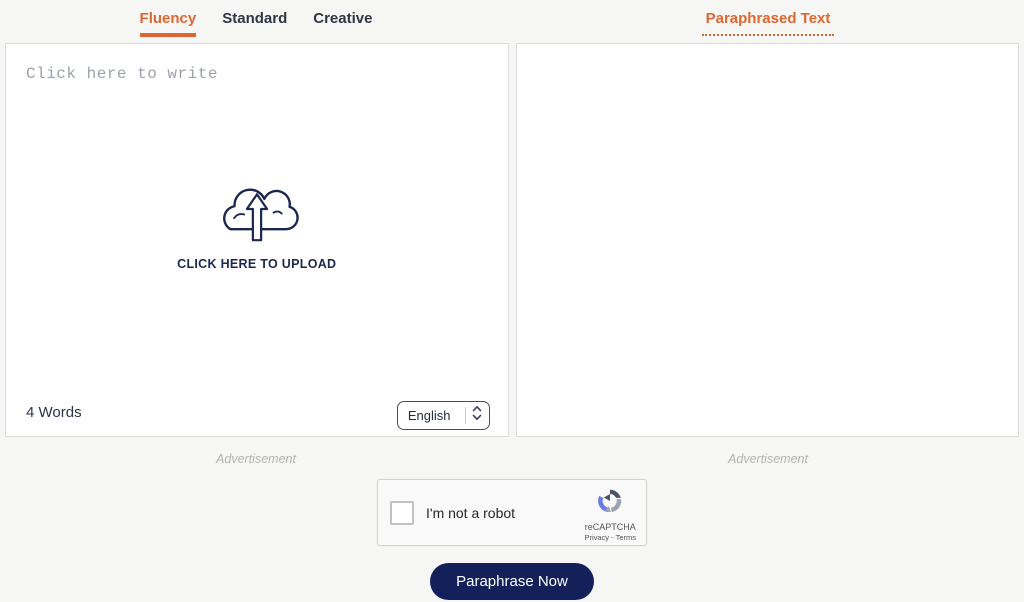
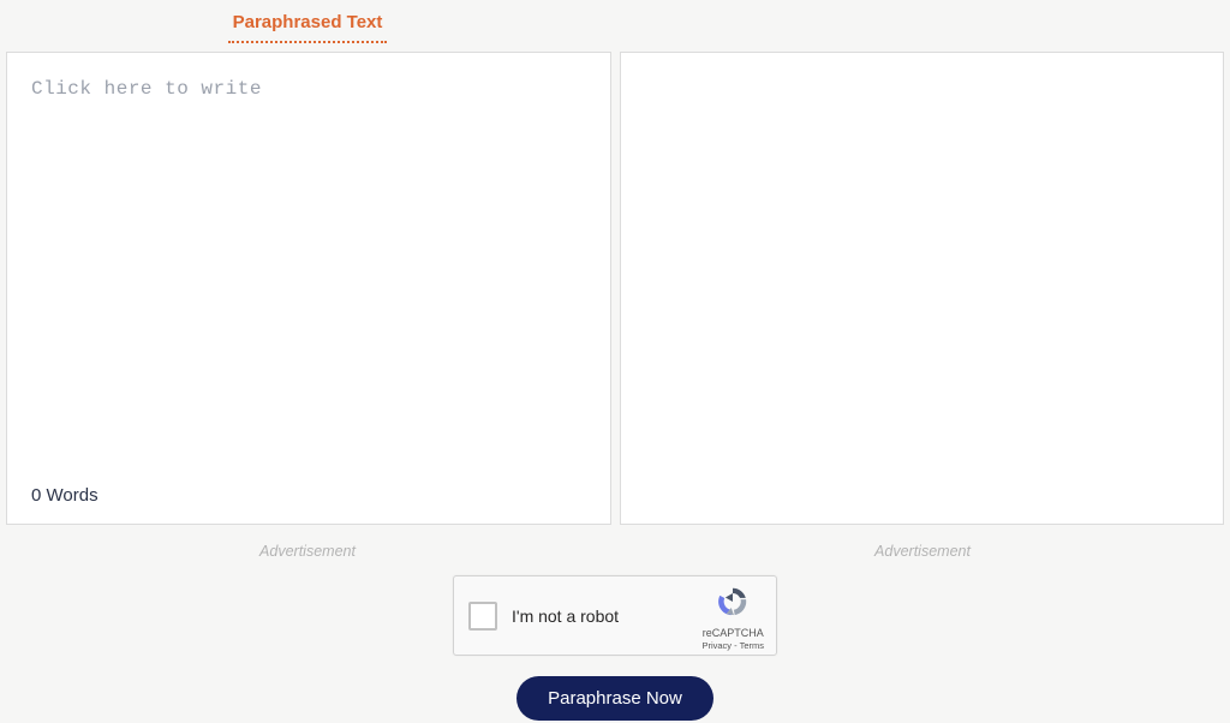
- Fluency
- Standard
- Creative
  Paraphrased Text
  Click here to write
- CLICK HERE TO UPLOAD
- 4 Words
+ 0 Words
- English
  Advertisement
  Advertisement
  I'm not a robot
  reCAPTCHA
  Privacy - Terms
  Paraphrase Now
